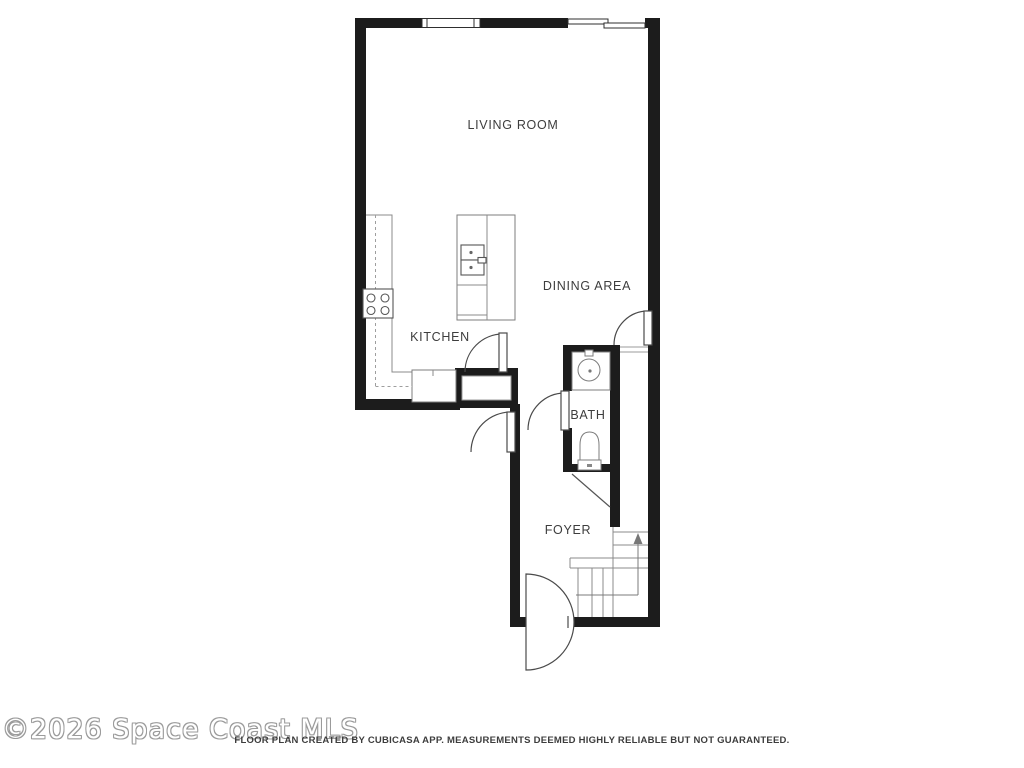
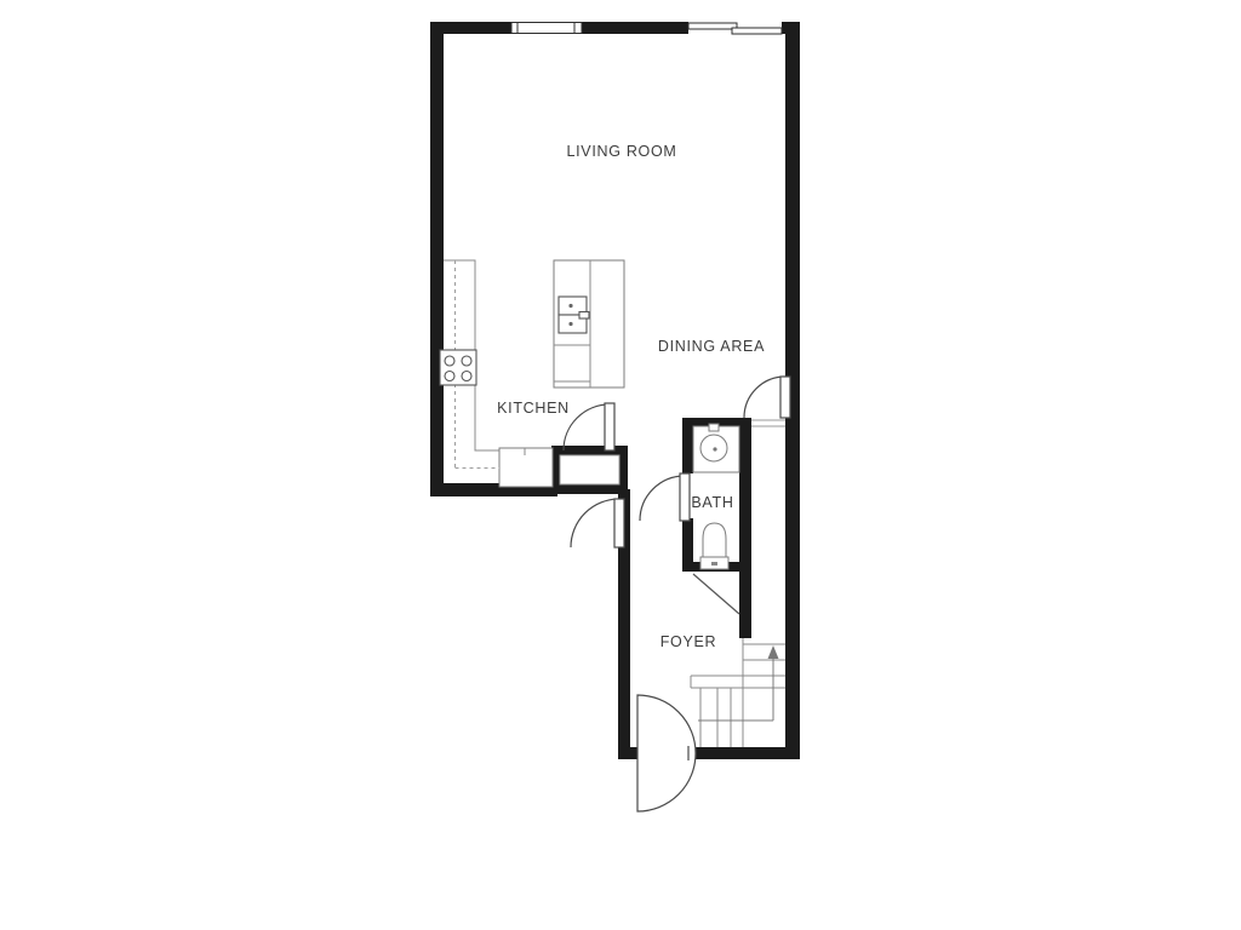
  LIVING ROOM
  DINING AREA
  KITCHEN
  BATH
  FOYER
- ©2026 Space Coast MLS
- FLOOR PLAN CREATED BY CUBICASA APP. MEASUREMENTS DEEMED HIGHLY RELIABLE BUT NOT GUARANTEED.
